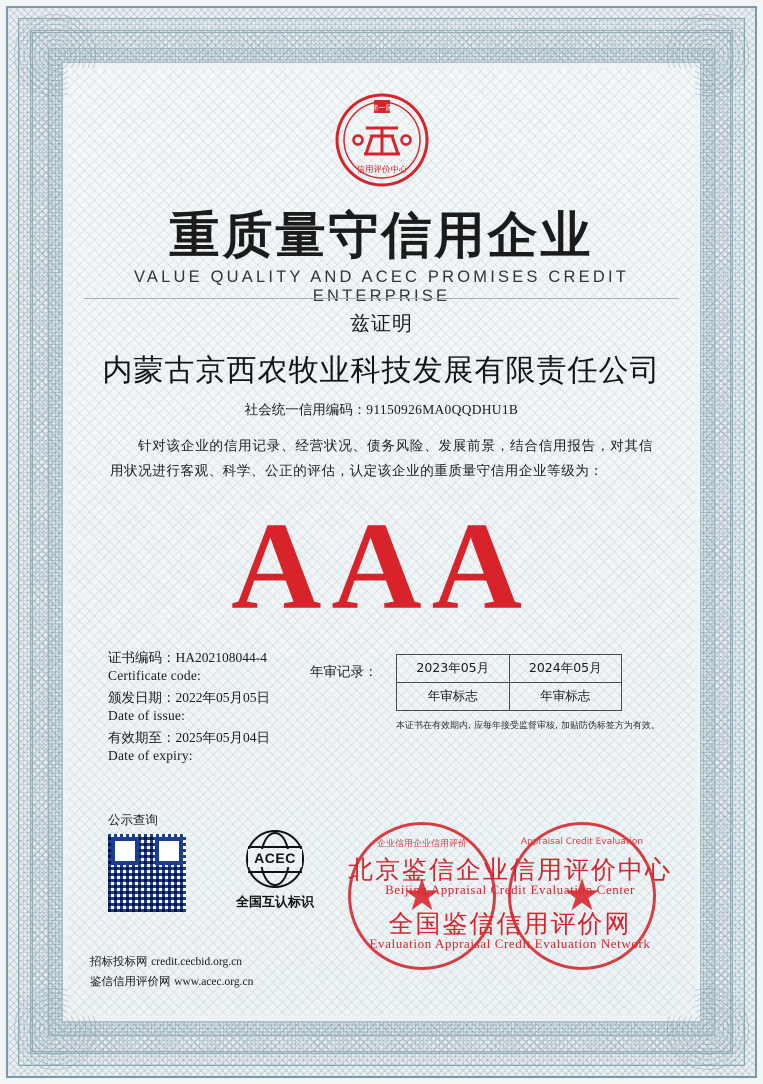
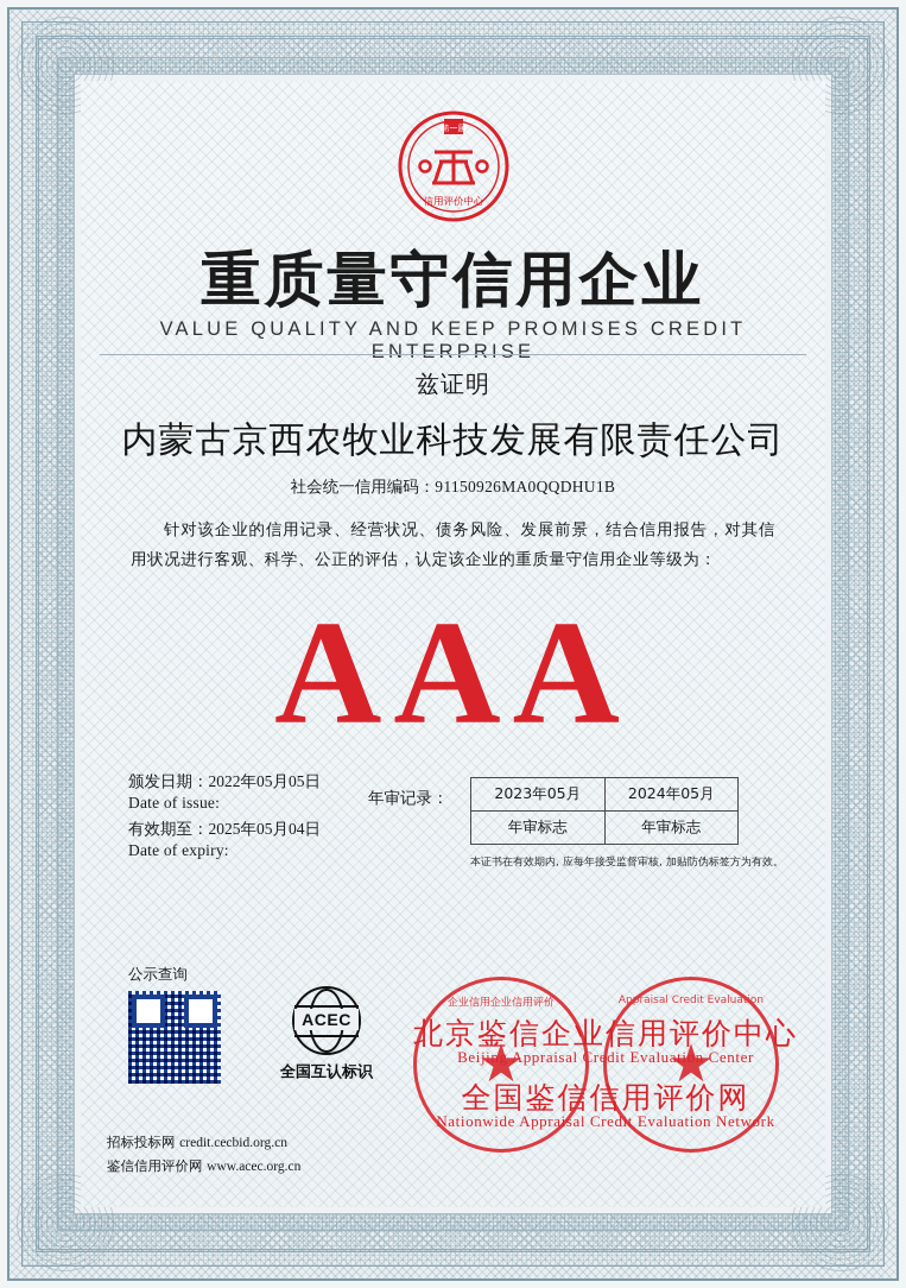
  第一届
  信用评价中心
  重质量守信用企业
- VALUE QUALITY AND ACEC PROMISES CREDIT ENTERPRISE
+ VALUE QUALITY AND KEEP PROMISES CREDIT ENTERPRISE
  兹证明
  内蒙古京西农牧业科技发展有限责任公司
  社会统一信用编码：91150926MA0QQDHU1B
  针对该企业的信用记录、经营状况、债务风险、发展前景，结合信用报告，对其信用状况进行客观、科学、公正的评估，认定该企业的重质量守信用企业等级为：
  AAA
- 证书编码：HA202108044-4
- Certificate code:
  颁发日期：2022年05月05日
  Date of issue:
  有效期至：2025年05月04日
  Date of expiry:
  年审记录：
  2023年05月	2024年05月
  年审标志	年审标志
  本证书在有效期内, 应每年接受监督审核, 加贴防伪标签方为有效。
  公示查询
  ACEC
  全国互认标识
  企业信用企业信用评价
  ★
  Appraisal Credit Evaluation
  ★
  北京鉴信企业信用评价中心
  Beijing Appraisal Credit Evaluation Center
  全国鉴信信用评价网
- Evaluation Appraisal Credit Evaluation Network
+ Nationwide Appraisal Credit Evaluation Network
  招标投标网 credit.cecbid.org.cn
  鉴信信用评价网 www.acec.org.cn
